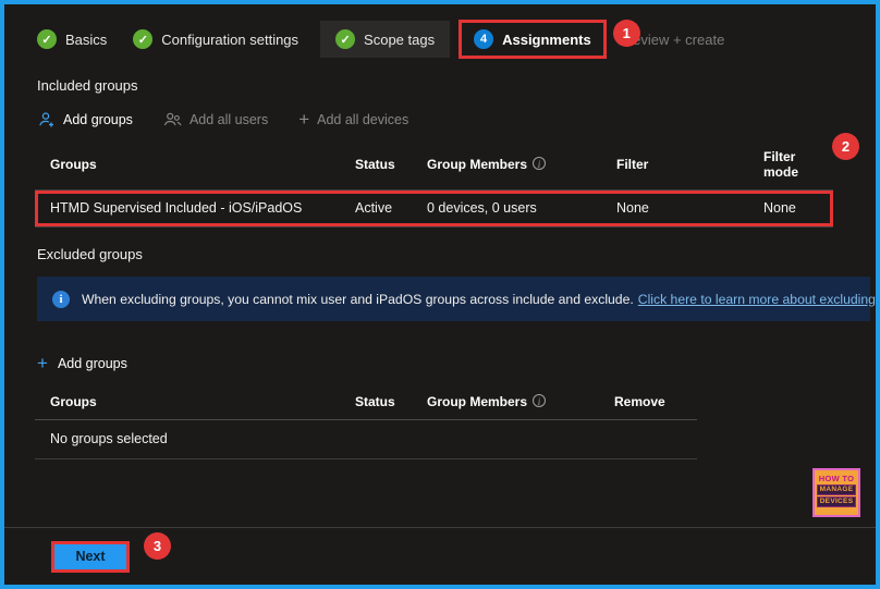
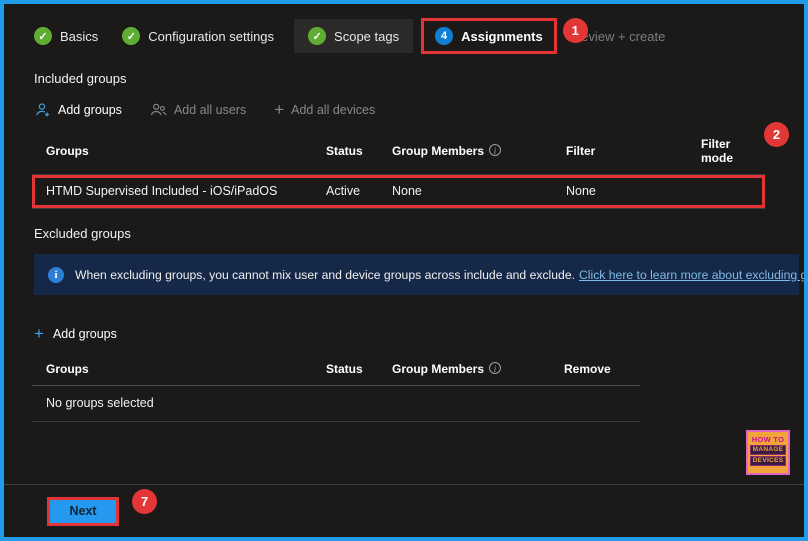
  ✓
  Basics
  ✓
  Configuration settings
  ✓
  Scope tags
  4
  Assignments
  1
  view + create
  Included groups
  Add groups
  Add all users
  +
  Add all devices
  2
  Groups
  Status
  Group Members i
  Filter
  Filter mode
  HTMD Supervised Included - iOS/iPadOS
  Active
- 0 devices, 0 users
  None
  None
  Excluded groups
  i
- When excluding groups, you cannot mix user and iPadOS groups across include and exclude. Click here to learn more about excluding
+ When excluding groups, you cannot mix user and device groups across include and exclude. Click here to learn more about excluding g
  +
  Add groups
  Groups
  Status
  Group Members i
  Remove
  No groups selected
  HOW TO
  Next
- 3
+ 7
